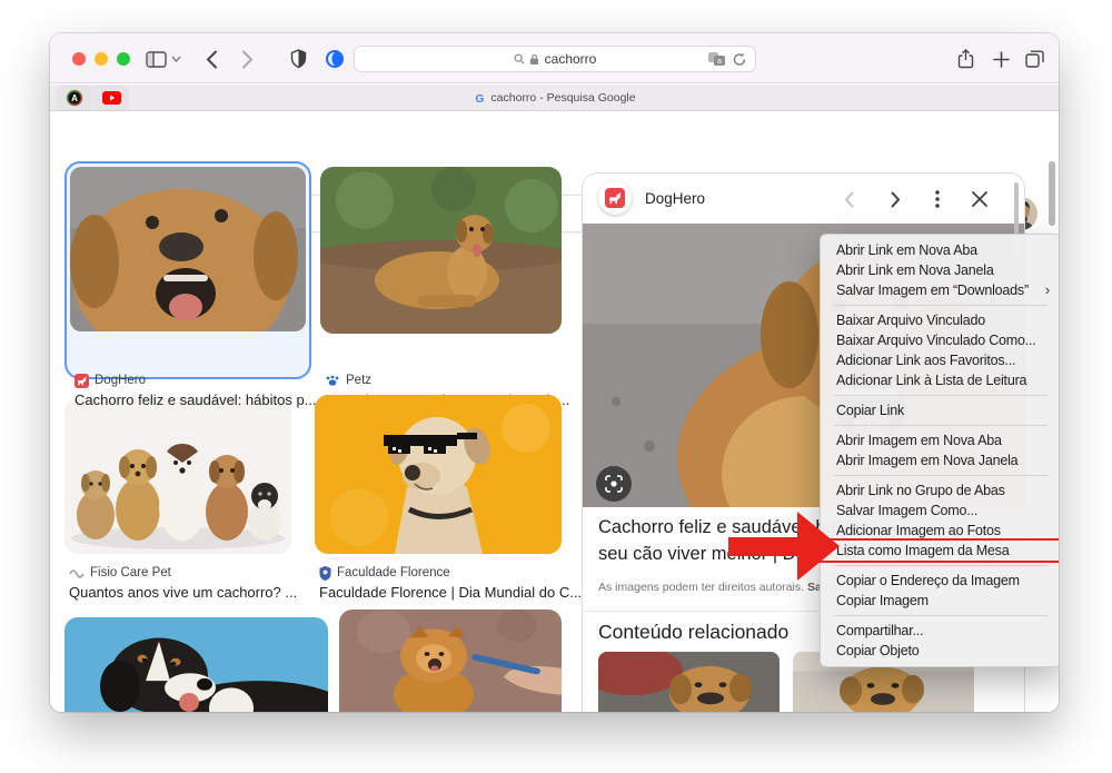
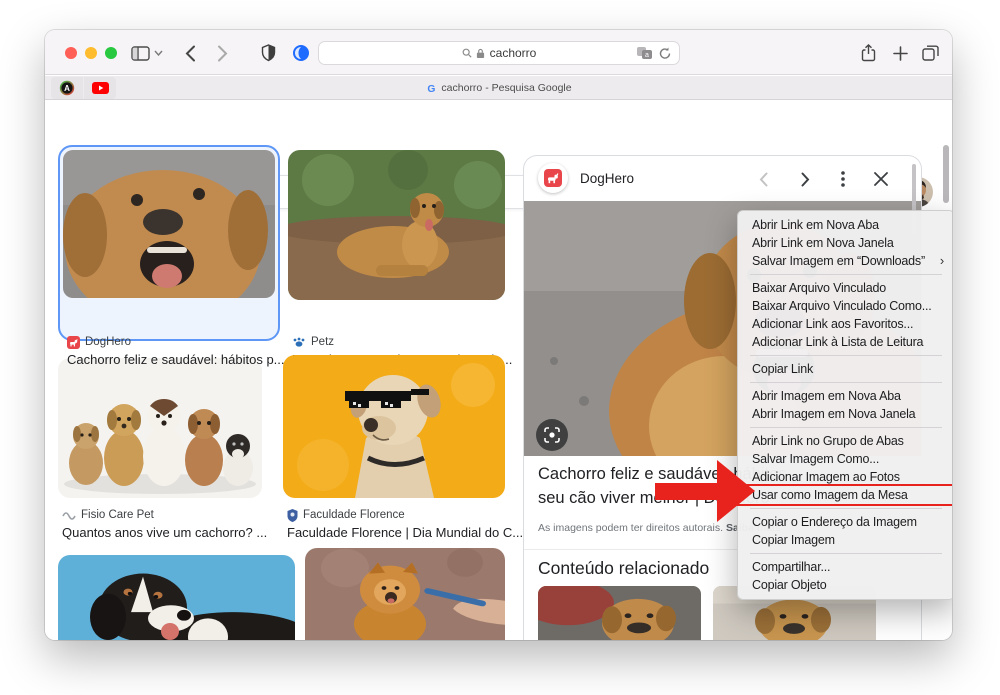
  cachorro
  A
  G
  cachorro - Pesquisa Google
  DogHero
  Cachorro feliz e saudável: hábitos p...
  Petz
  Fisio Care Pet
  Quantos anos vive um cachorro? ...
  Faculdade Florence
  Faculdade Florence | Dia Mundial do C...
  DogHero
  Cachorro feliz e saudável:
  As imagens podem ter direitos autorais. Sa
  Conteúdo relacionado
  Abrir Link em Nova Aba
  Abrir Link em Nova Janela
  Salvar Imagem em “Downloads”
  ›
  Baixar Arquivo Vinculado
  Baixar Arquivo Vinculado Como...
  Adicionar Link aos Favoritos...
  Adicionar Link à Lista de Leitura
  Copiar Link
  Abrir Imagem em Nova Aba
  Abrir Imagem em Nova Janela
  Abrir Link no Grupo de Abas
  Salvar Imagem Como...
  Adicionar Imagem ao Fotos
- Lista como Imagem da Mesa
+ Usar como Imagem da Mesa
  Copiar o Endereço da Imagem
  Copiar Imagem
  Compartilhar...
  Copiar Objeto
